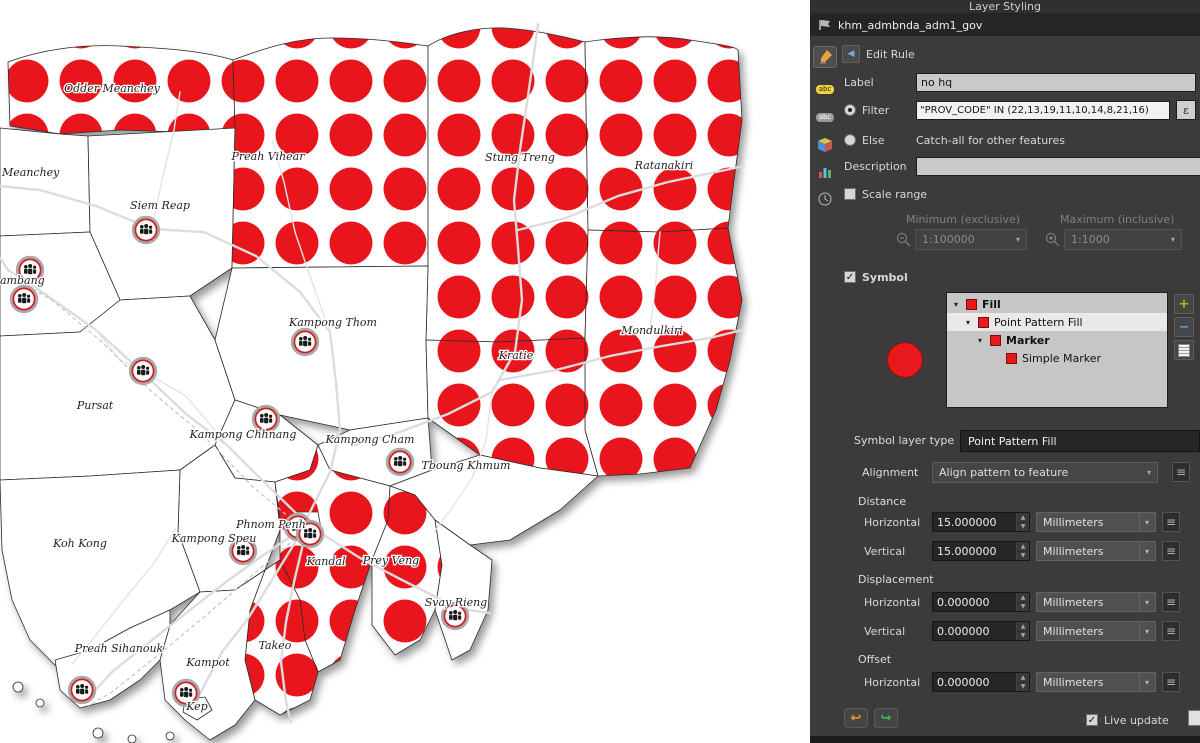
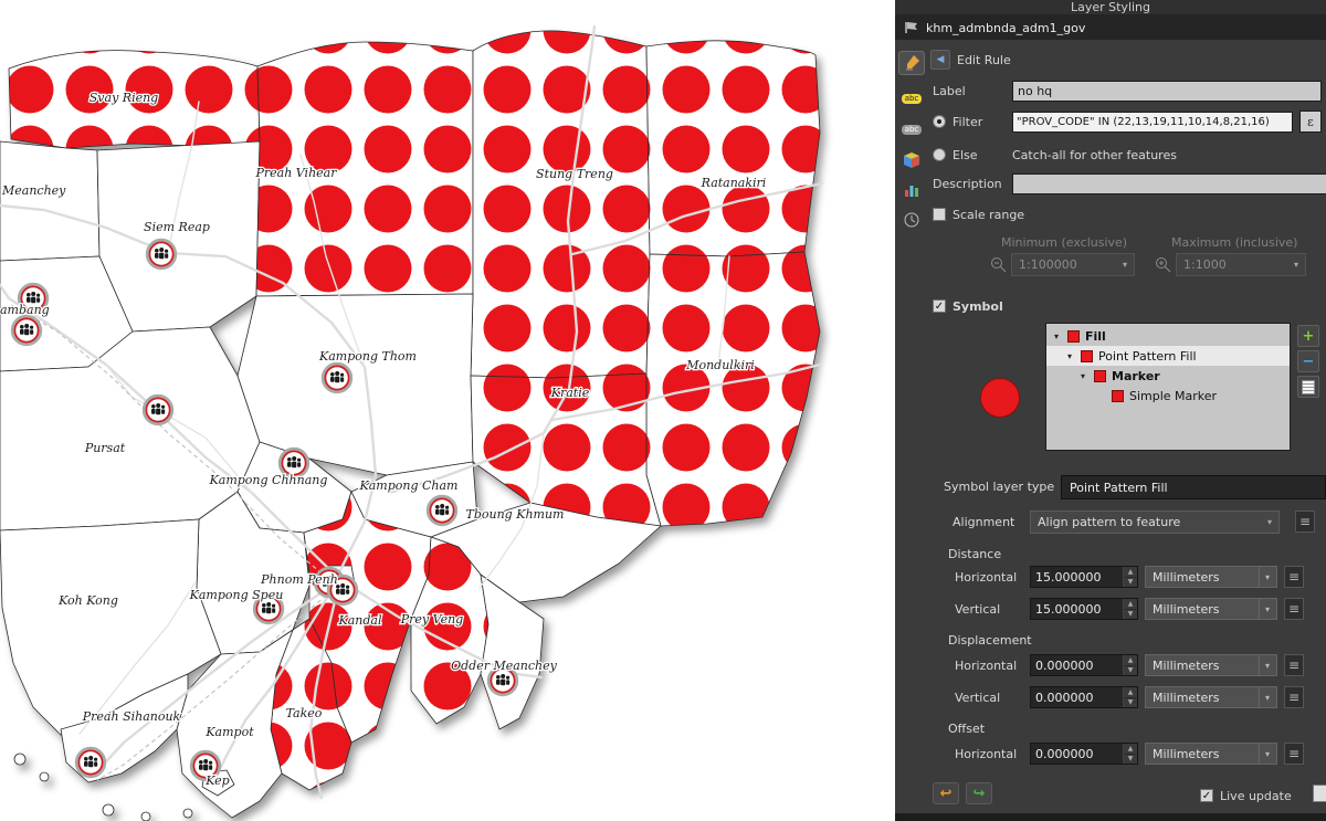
- Odder Meanchey
+ Svay Rieng
  Meanchey
  Siem Reap
  Preah Vihear
  Stung Treng
  Ratanakiri
  ambang
  Kampong Thom
  Mondulkiri
  Kratie
  Pursat
  Kampong Chhnang
  Kampong Cham
  Tboung Khmum
  Koh Kong
  Kampong Speu
  Phnom Penh
  Kandal
  Prey Veng
- Svay Rieng
+ Odder Meanchey
  Takeo
  Preah Sihanouk
  Kampot
  Kep
  Layer Styling
  khm_admbnda_adm1_gov
  abc
  abc
  ◀
  Edit Rule
  Label
  no hq
  Filter
  "PROV_CODE" IN (22,13,19,11,10,14,8,21,16)
  ε
  Else
  Catch-all for other features
  Description
  Scale range
  Minimum (exclusive)
  Maximum (inclusive)
  1:100000
  ▾
  1:1000
  ▾
  Symbol
  ▾
  Fill
  ▾
  Point Pattern Fill
  ▾
  Marker
  Simple Marker
  +
  −
  Symbol layer type
  Point Pattern Fill
  Alignment
  Align pattern to feature
  ▾
  ≡
  Distance
  Horizontal
  15.000000
  Millimeters
  ▾
  ≡
  Vertical
  15.000000
  Millimeters
  ▾
  ≡
  Displacement
  Horizontal
  0.000000
  Millimeters
  ▾
  ≡
  Vertical
  0.000000
  Millimeters
  ▾
  ≡
  Offset
  Horizontal
  0.000000
  Millimeters
  ▾
  ≡
  ↩
  ↪
  Live update
